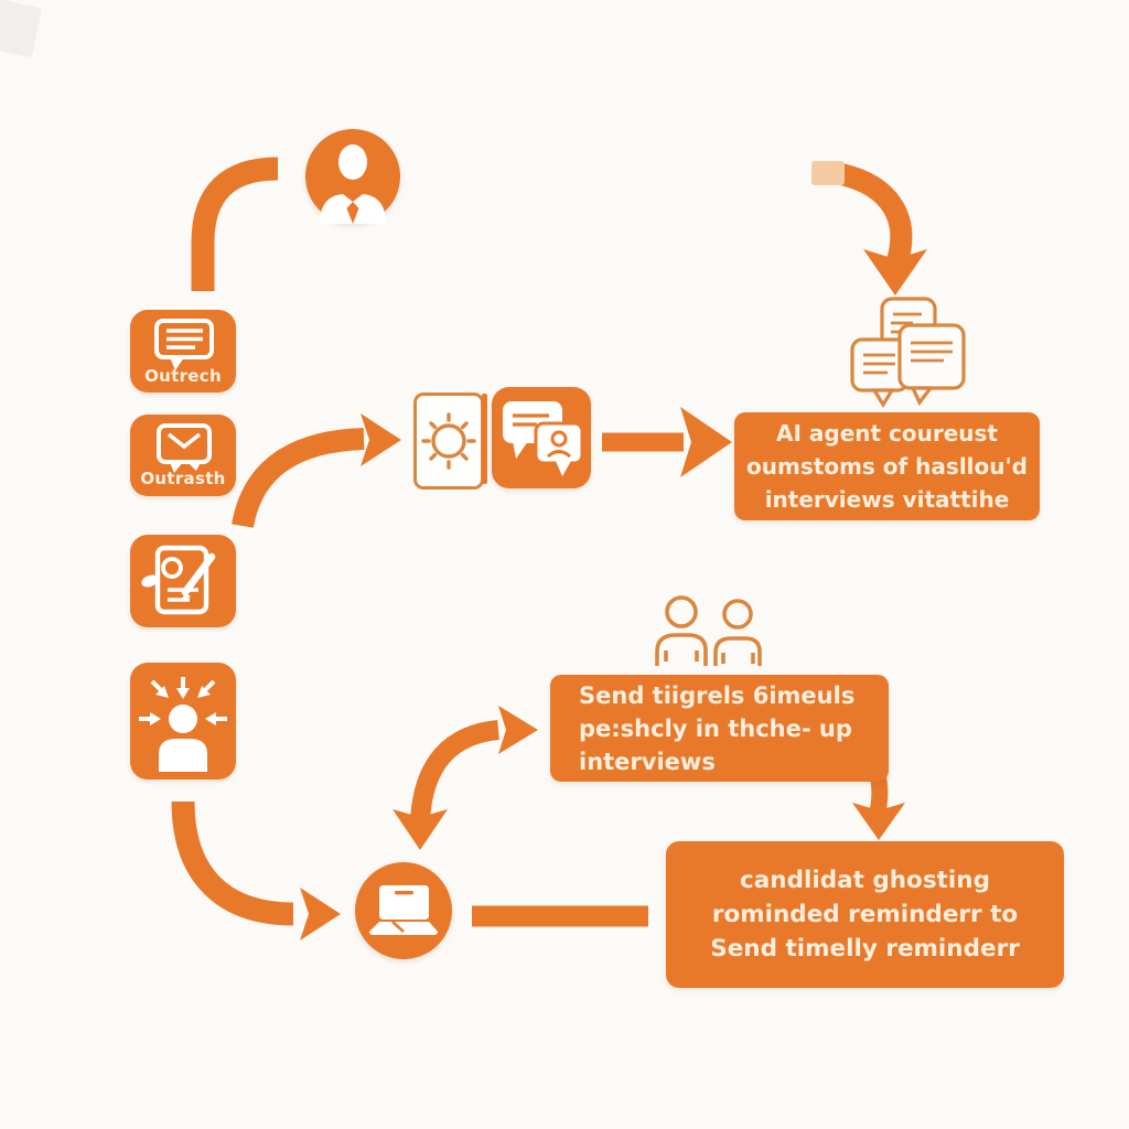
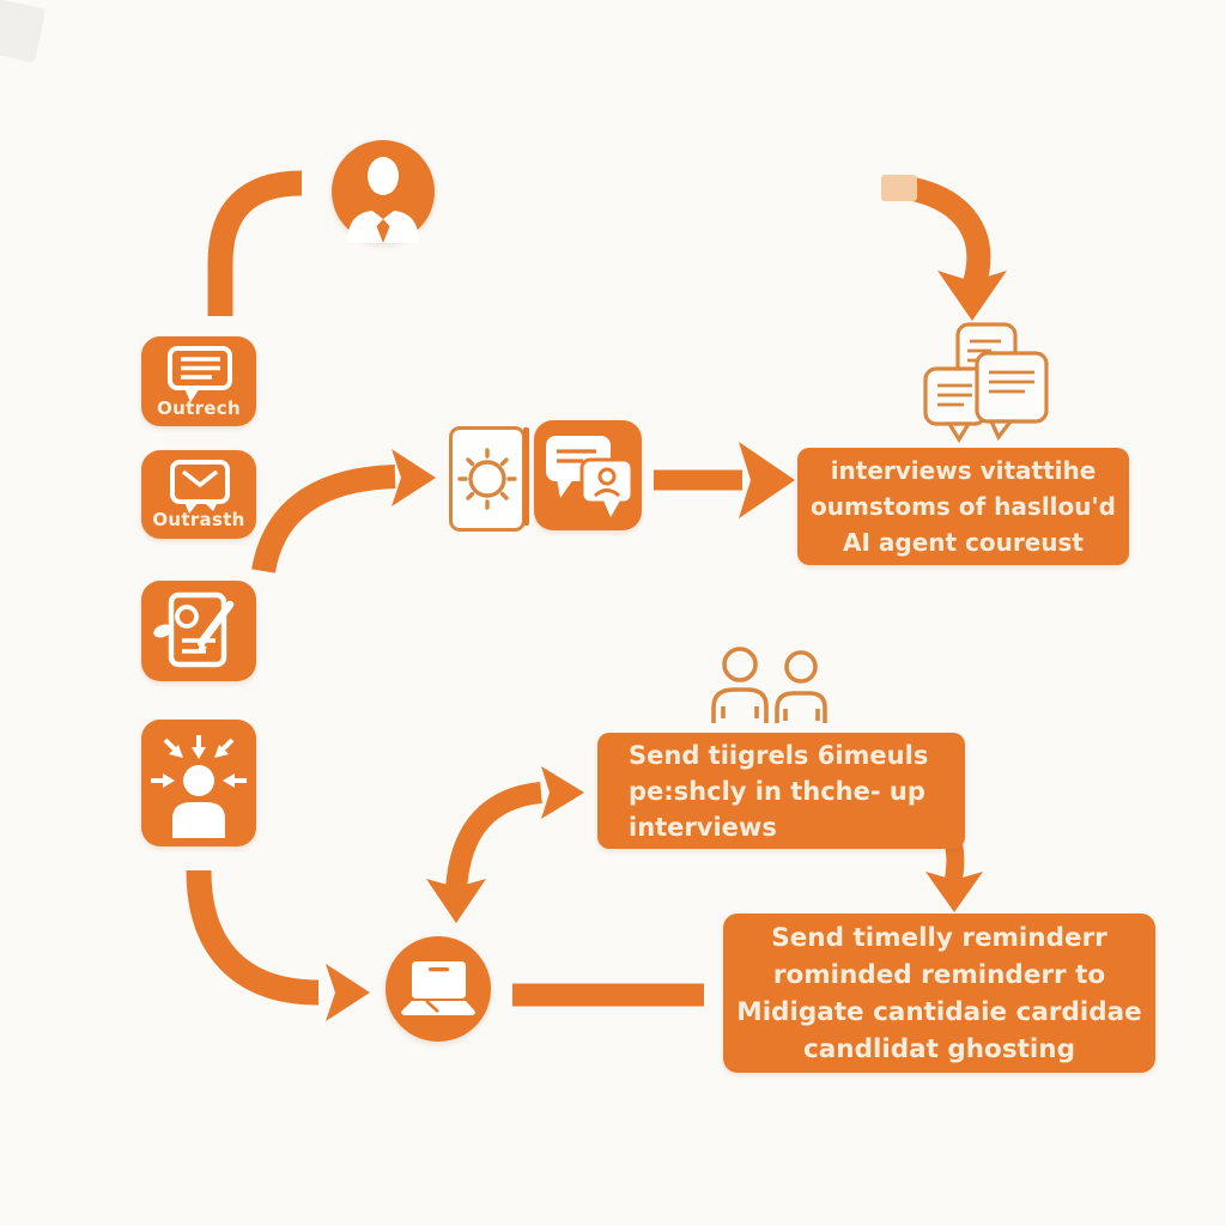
  Outrech
  Outrasth
- AI agent coureust
+ interviews vitattihe
  oumstoms of hasllou'd
- interviews vitattihe
+ AI agent coureust
  Send tiigrels 6imeuls
  pe:shcly in thche- up
  interviews
- candlidat ghosting
+ Send timelly reminderr
  rominded reminderr to
+ Midigate cantidaie cardidae
- Send timelly reminderr
+ candlidat ghosting
